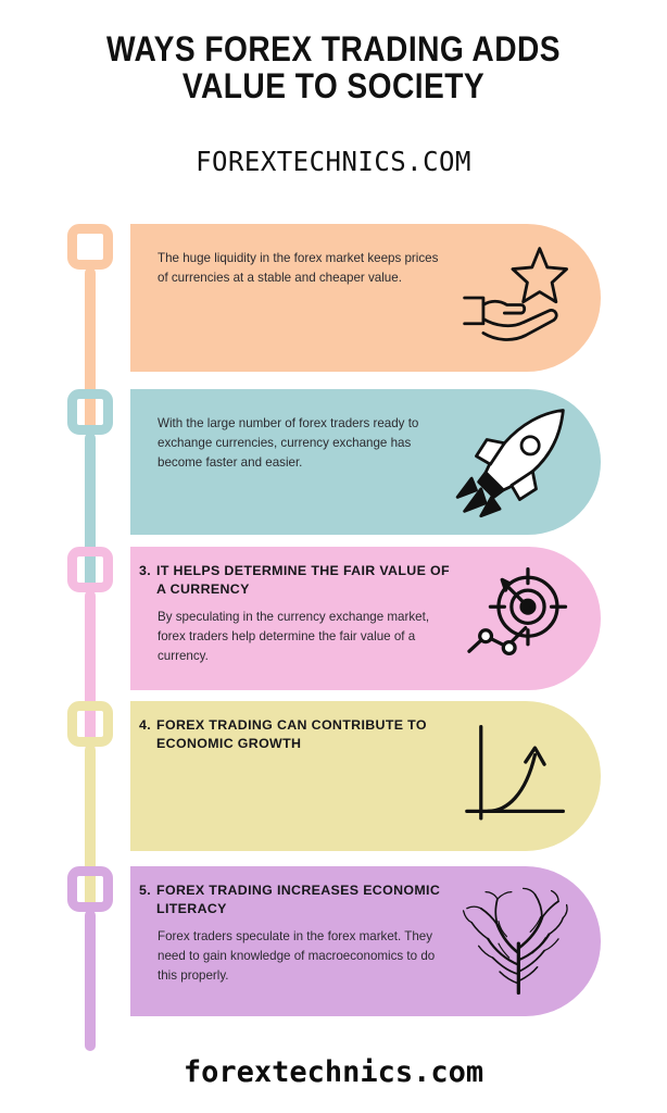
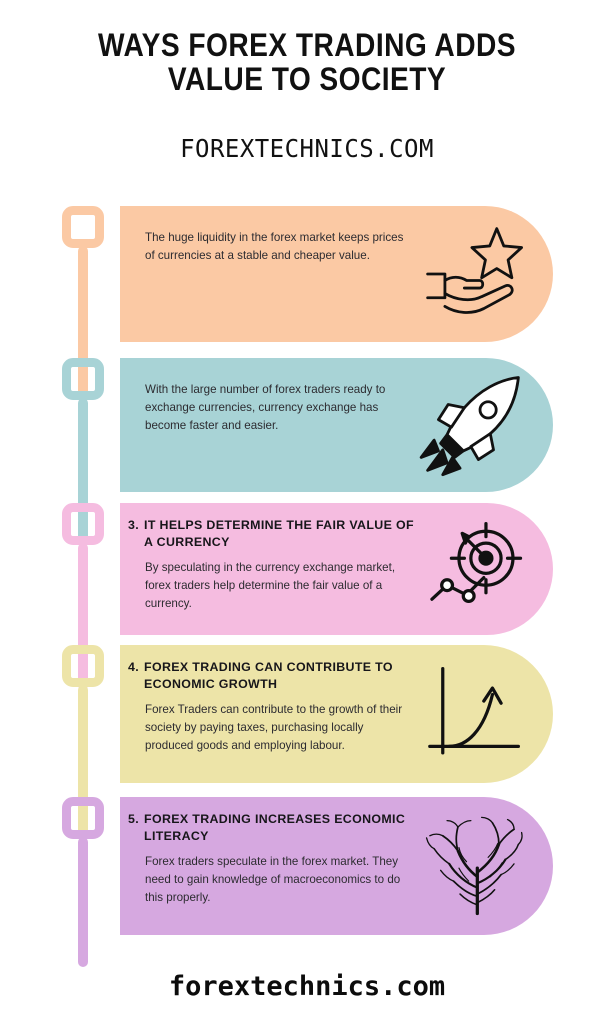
  WAYS FOREX TRADING ADDS
  VALUE TO SOCIETY
  FOREXTECHNICS.COM
  The huge liquidity in the forex market keeps prices of currencies at a stable and cheaper value.
  With the large number of forex traders ready to exchange currencies, currency exchange has become faster and easier.
  3.
  IT HELPS DETERMINE THE FAIR VALUE OF A CURRENCY
  By speculating in the currency exchange market, forex traders help determine the fair value of a currency.
  4.
  FOREX TRADING CAN CONTRIBUTE TO ECONOMIC GROWTH
+ Forex Traders can contribute to the growth of their society by paying taxes, purchasing locally produced goods and employing labour.
  5.
  FOREX TRADING INCREASES ECONOMIC LITERACY
  Forex traders speculate in the forex market. They need to gain knowledge of macroeconomics to do this properly.
  forextechnics.com
